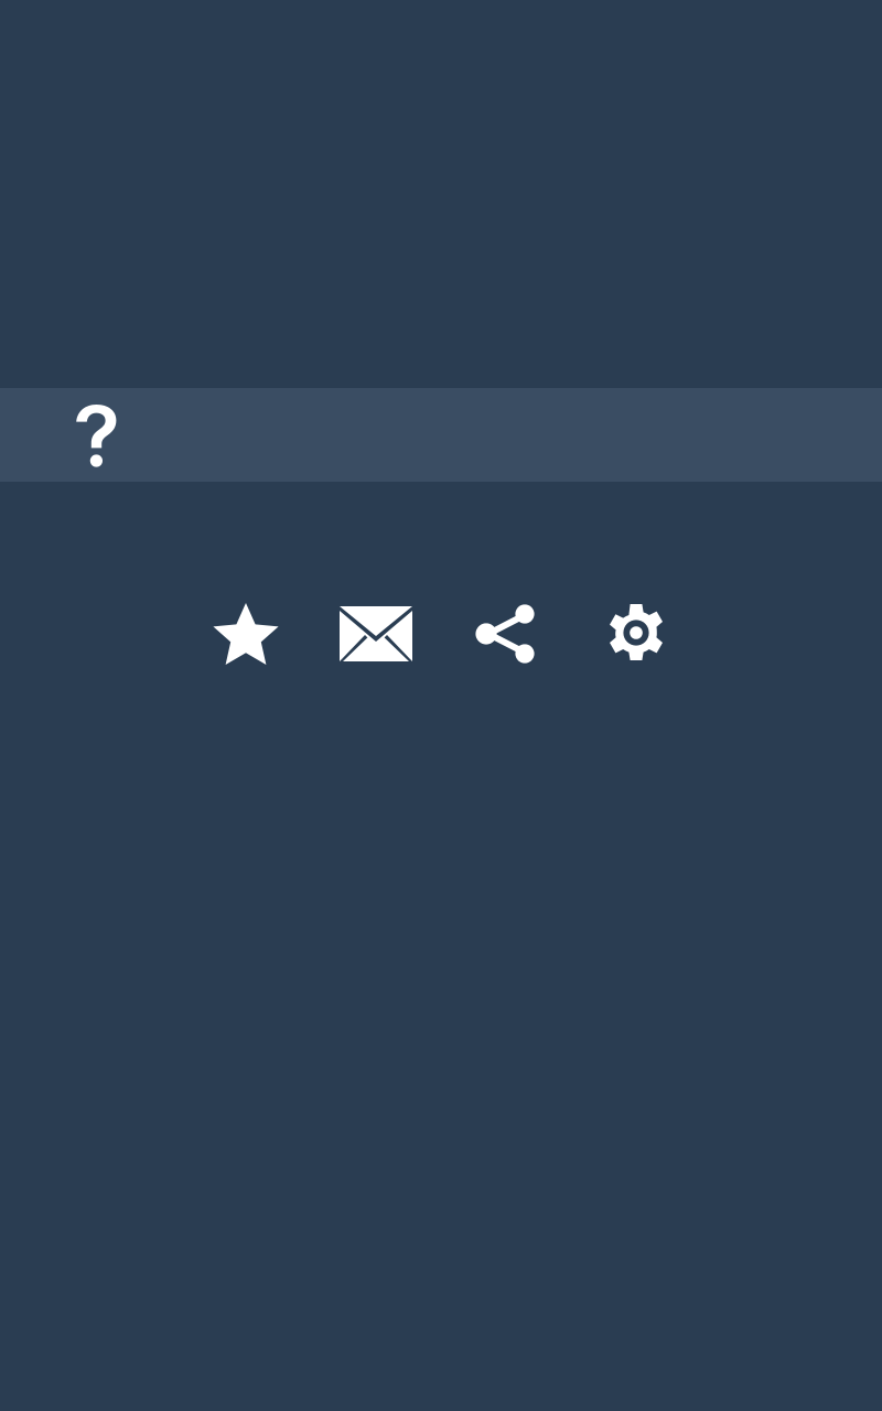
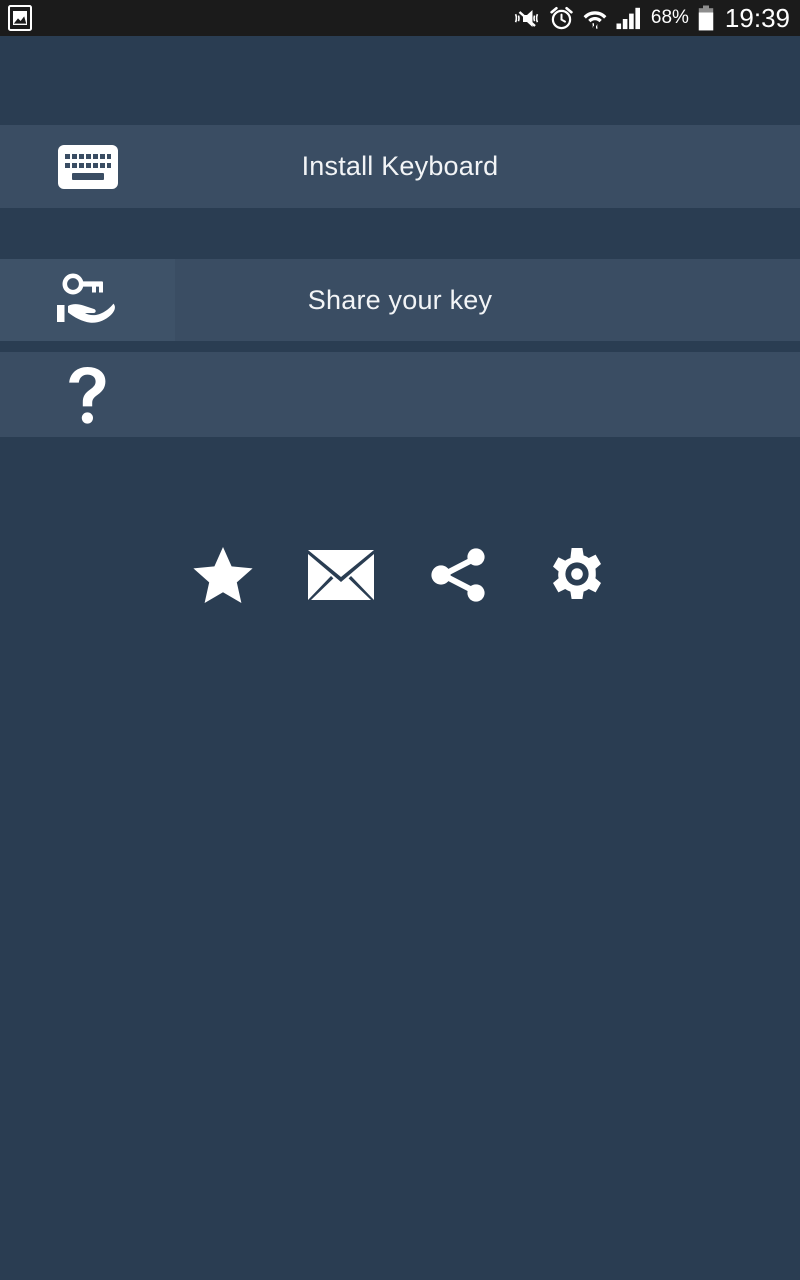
+ 68%
+ 19:39
+ Install Keyboard
+ Share your key
